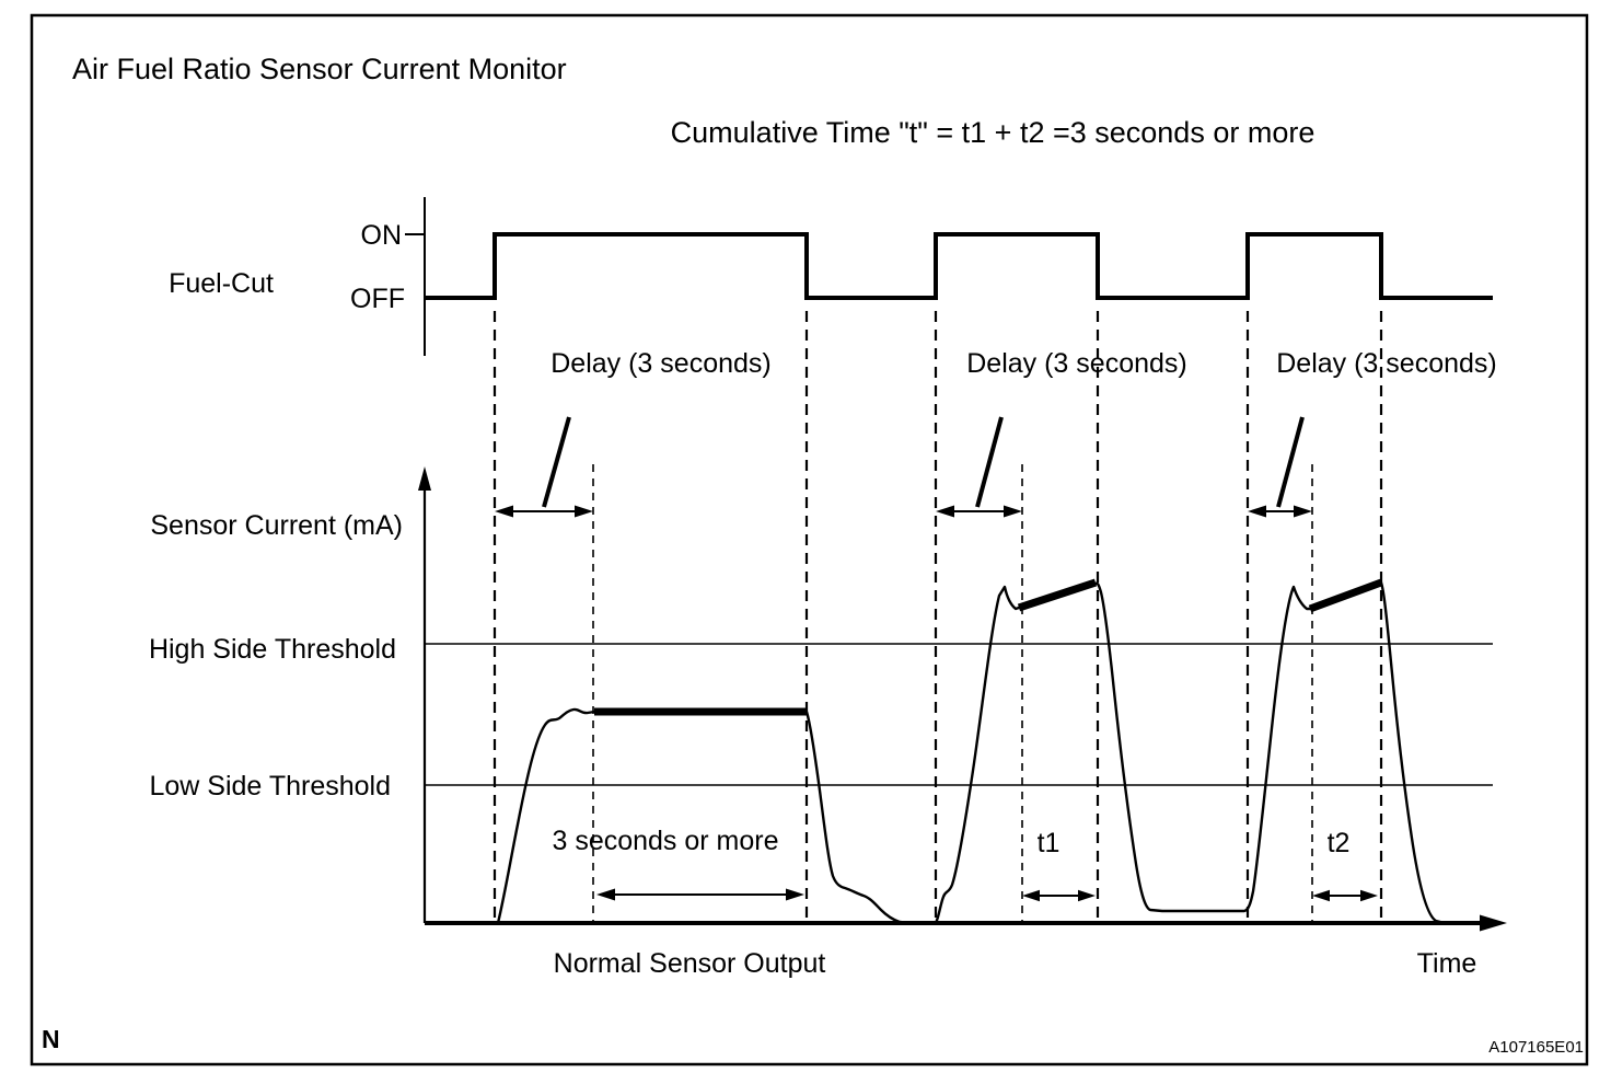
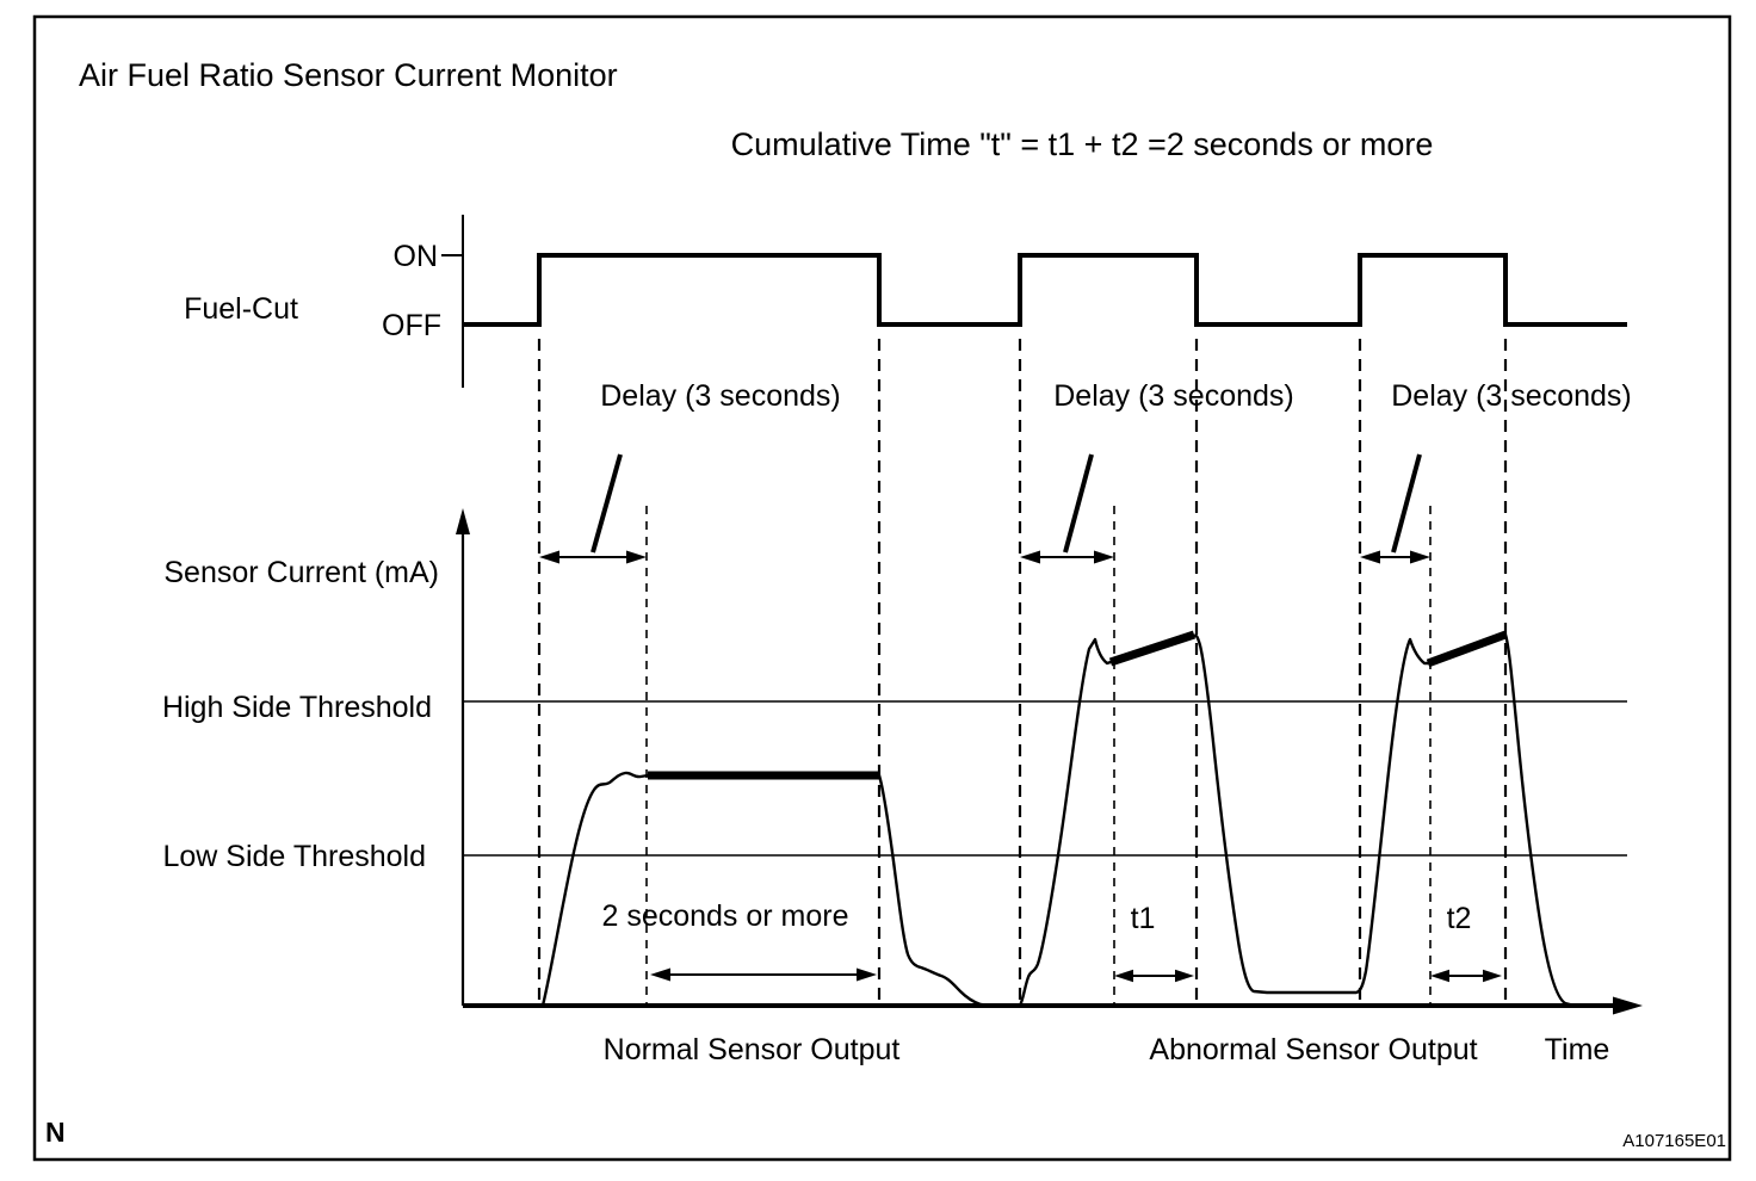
  Air Fuel Ratio Sensor Current Monitor
- Cumulative Time "t" = t1 + t2 =3 seconds or more
+ Cumulative Time "t" = t1 + t2 =2 seconds or more
  Fuel-Cut
  ON
  OFF
  Delay (3 seconds)
  Delay (3 seconds)
  Delay (3 seconds)
  Sensor Current (mA)
  High Side Threshold
  Low Side Threshold
- 3 seconds or more
+ 2 seconds or more
  t1
  t2
  Normal Sensor Output
+ Abnormal Sensor Output
  Time
  N
  A107165E01
